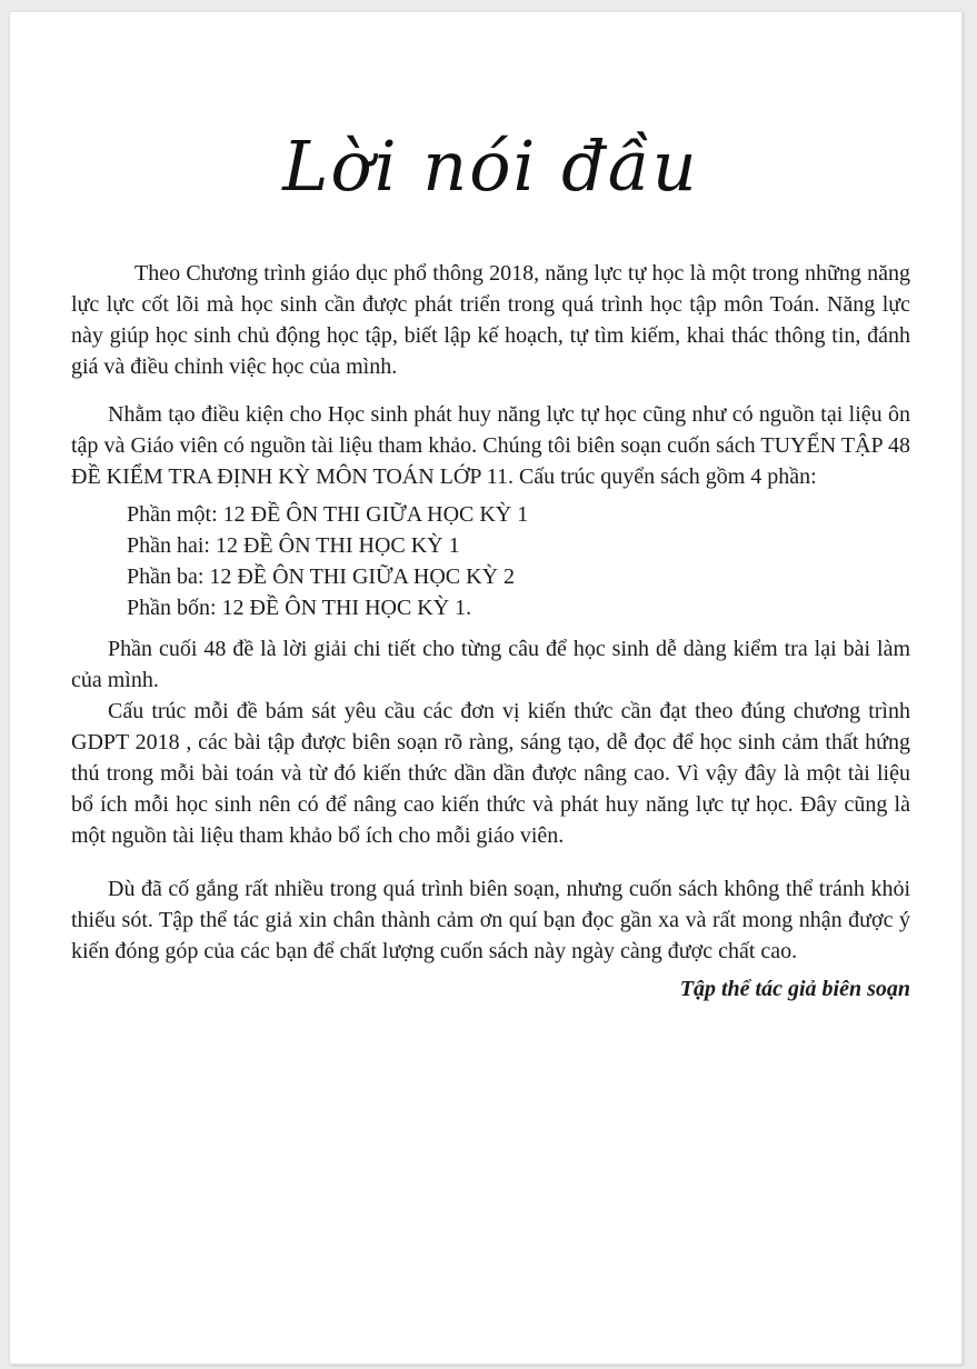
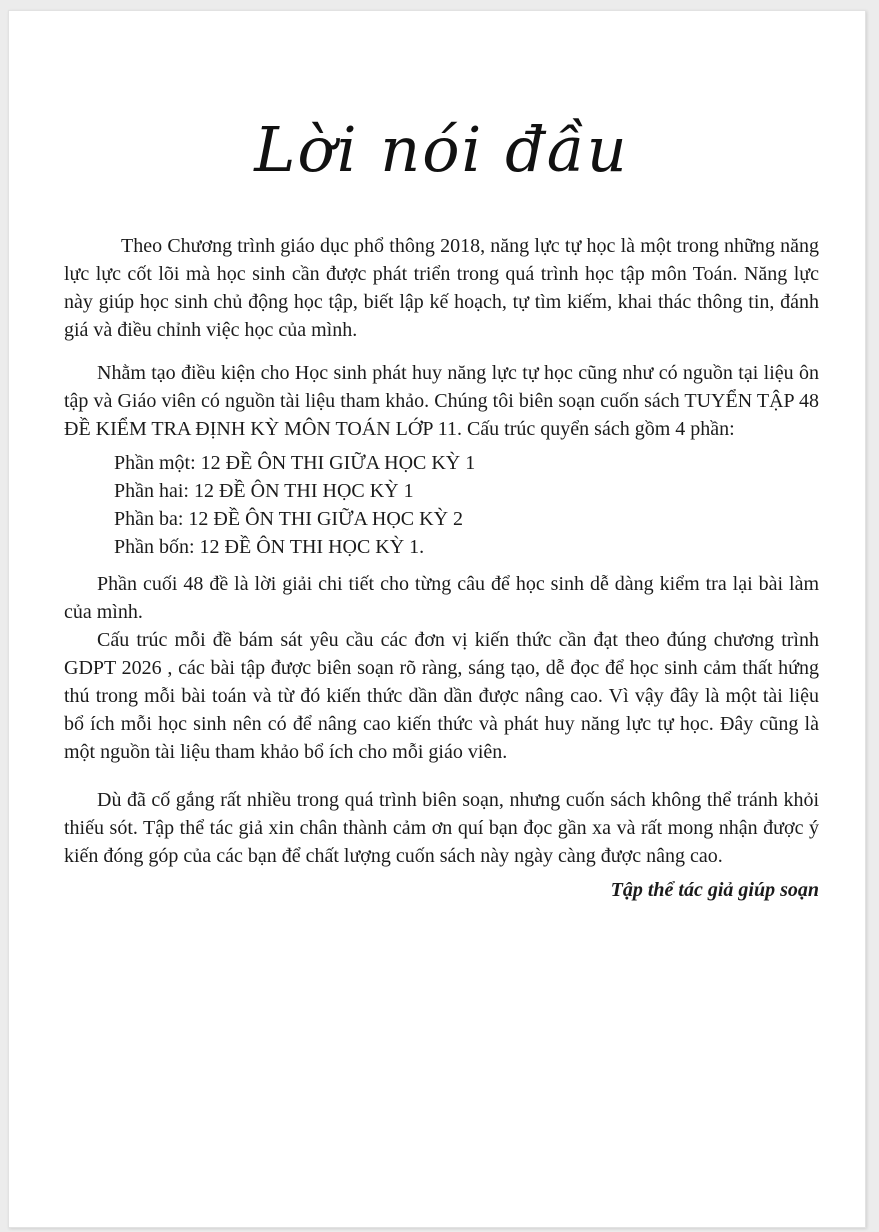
  Lời nói đầu
  Theo Chương trình giáo dục phổ thông 2018, năng lực tự học là một trong những năng lực lực cốt lõi mà học sinh cần được phát triển trong quá trình học tập môn Toán. Năng lực này giúp học sinh chủ động học tập, biết lập kế hoạch, tự tìm kiếm, khai thác thông tin, đánh giá và điều chỉnh việc học của mình.
  Nhằm tạo điều kiện cho Học sinh phát huy năng lực tự học cũng như có nguồn tại liệu ôn tập và Giáo viên có nguồn tài liệu tham khảo. Chúng tôi biên soạn cuốn sách TUYỂN TẬP 48 ĐỀ KIỂM TRA ĐỊNH KỲ MÔN TOÁN LỚP 11. Cấu trúc quyển sách gồm 4 phần:
  Phần một: 12 ĐỀ ÔN THI GIỮA HỌC KỲ 1
  Phần hai: 12 ĐỀ ÔN THI HỌC KỲ 1
  Phần ba: 12 ĐỀ ÔN THI GIỮA HỌC KỲ 2
  Phần bốn: 12 ĐỀ ÔN THI HỌC KỲ 1.
  Phần cuối 48 đề là lời giải chi tiết cho từng câu để học sinh dễ dàng kiểm tra lại bài làm của mình.
- Cấu trúc mỗi đề bám sát yêu cầu các đơn vị kiến thức cần đạt theo đúng chương trình GDPT 2018 , các bài tập được biên soạn rõ ràng, sáng tạo, dễ đọc để học sinh cảm thất hứng thú trong mỗi bài toán và từ đó kiến thức dần dần được nâng cao. Vì vậy đây là một tài liệu bổ ích mỗi học sinh nên có để nâng cao kiến thức và phát huy năng lực tự học. Đây cũng là một nguồn tài liệu tham khảo bổ ích cho mỗi giáo viên.
+ Cấu trúc mỗi đề bám sát yêu cầu các đơn vị kiến thức cần đạt theo đúng chương trình GDPT 2026 , các bài tập được biên soạn rõ ràng, sáng tạo, dễ đọc để học sinh cảm thất hứng thú trong mỗi bài toán và từ đó kiến thức dần dần được nâng cao. Vì vậy đây là một tài liệu bổ ích mỗi học sinh nên có để nâng cao kiến thức và phát huy năng lực tự học. Đây cũng là một nguồn tài liệu tham khảo bổ ích cho mỗi giáo viên.
- Dù đã cố gắng rất nhiều trong quá trình biên soạn, nhưng cuốn sách không thể tránh khỏi thiếu sót. Tập thể tác giả xin chân thành cảm ơn quí bạn đọc gần xa và rất mong nhận được ý kiến đóng góp của các bạn để chất lượng cuốn sách này ngày càng được chất cao.
+ Dù đã cố gắng rất nhiều trong quá trình biên soạn, nhưng cuốn sách không thể tránh khỏi thiếu sót. Tập thể tác giả xin chân thành cảm ơn quí bạn đọc gần xa và rất mong nhận được ý kiến đóng góp của các bạn để chất lượng cuốn sách này ngày càng được nâng cao.
- Tập thể tác giả biên soạn
+ Tập thể tác giả giúp soạn
